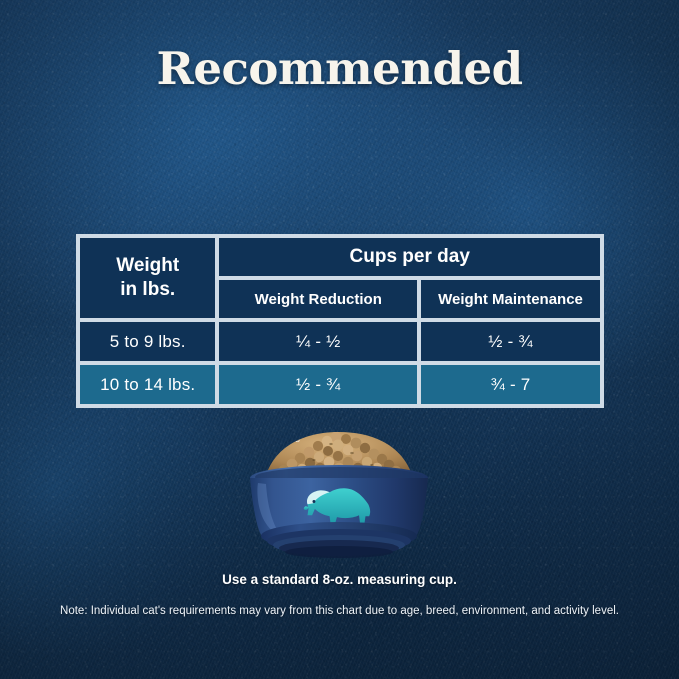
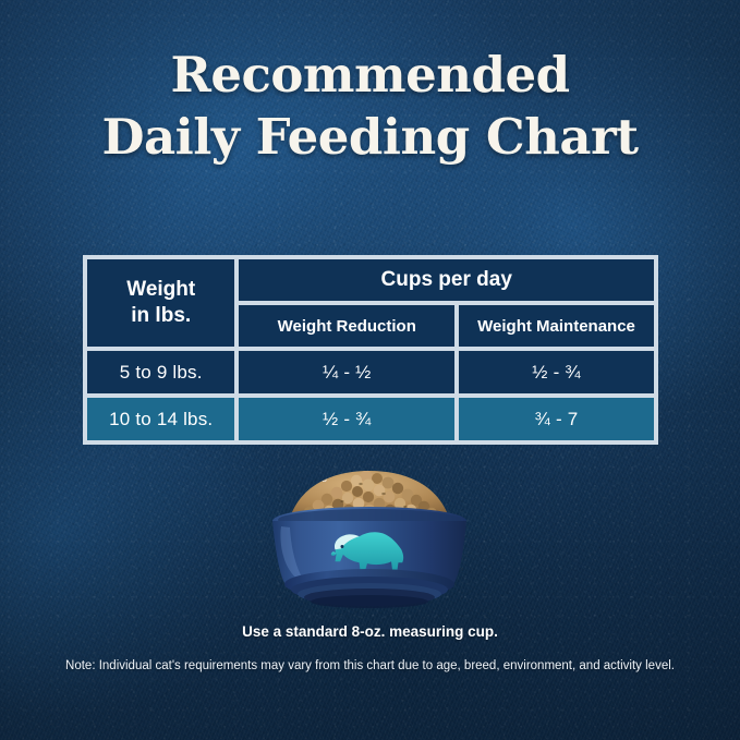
  Recommended
+ Daily Feeding Chart
  Weight in lbs.	Cups per day
  Weight Reduction	Weight Maintenance
  5 to 9 lbs.	¼ - ½	½ - ¾
  10 to 14 lbs.	½ - ¾	¾ - 7
  Use a standard 8-oz. measuring cup.
  Note: Individual cat's requirements may vary from this chart due to age, breed, environment, and activity level.
